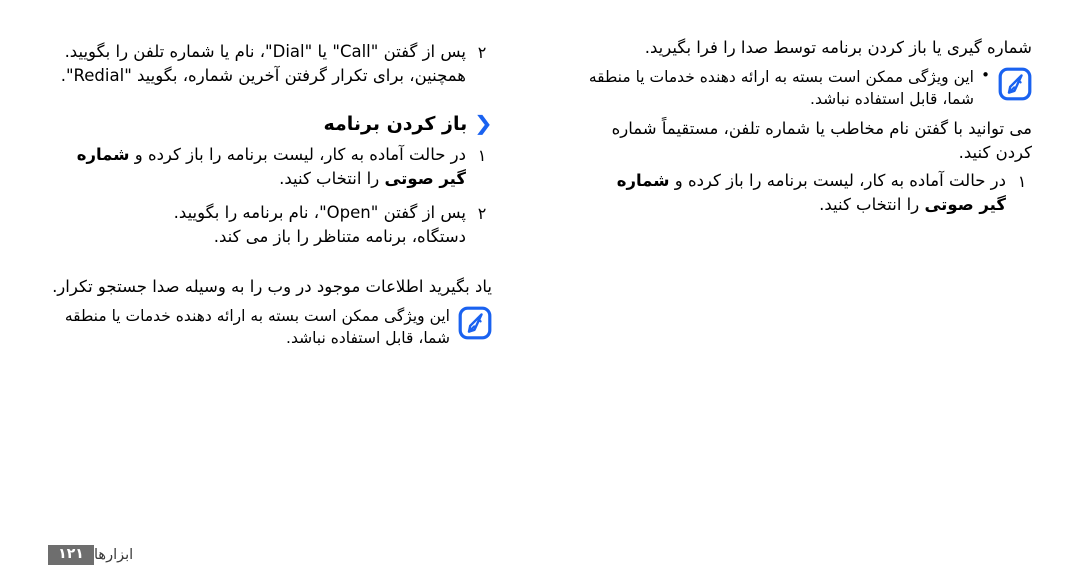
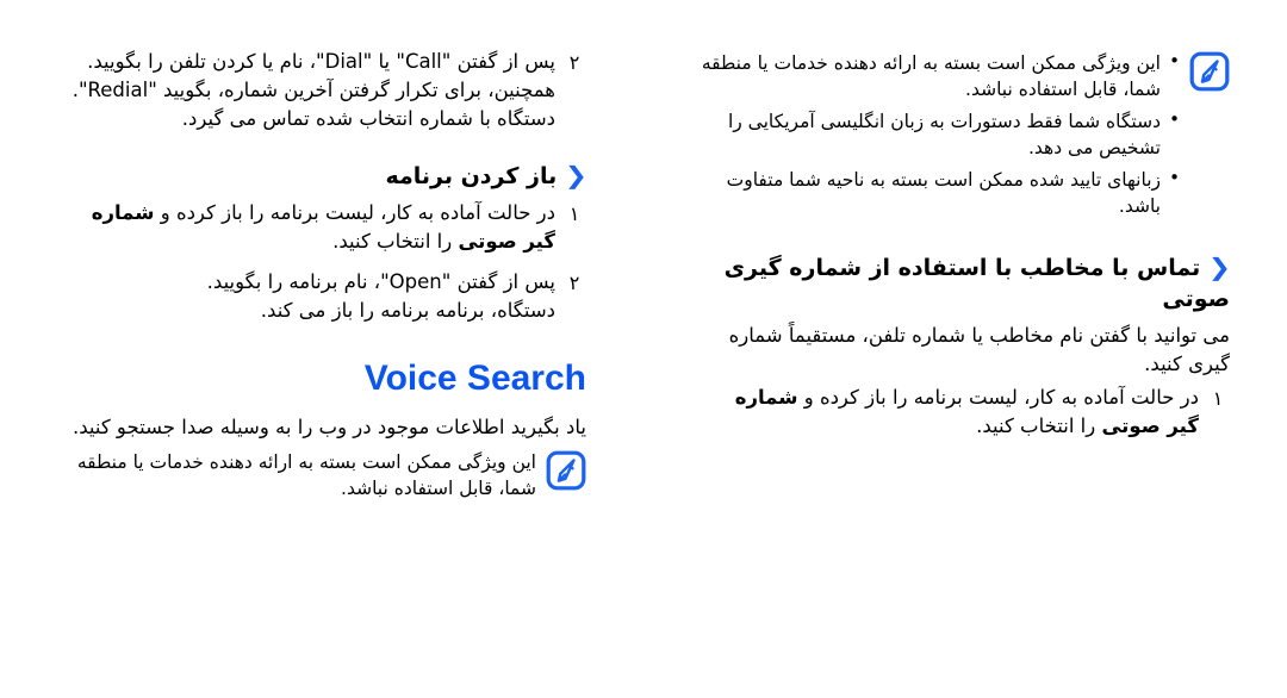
- شماره گیری یا باز کردن برنامه توسط صدا را فرا بگیرید.
  این ویژگی ممکن است بسته به ارائه دهنده خدمات یا منطقه شما، قابل استفاده نباشد.
+ دستگاه شما فقط دستورات به زبان انگلیسی آمریکایی را تشخیص می دهد.
+ زبانهای تایید شده ممکن است بسته به ناحیه شما متفاوت باشد.
+ ❮تماس با مخاطب با استفاده از شماره گیری صوتی
- می توانید با گفتن نام مخاطب یا شماره تلفن، مستقیماً شماره کردن کنید.
+ می توانید با گفتن نام مخاطب یا شماره تلفن، مستقیماً شماره گیری کنید.
  ۱
  در حالت آماده به کار، لیست برنامه را باز کرده و شماره گیر صوتی را انتخاب کنید.
  ۲
- پس از گفتن "Call" یا "Dial"، نام یا شماره تلفن را بگویید. همچنین، برای تکرار گرفتن آخرین شماره، بگویید "Redial".
+ پس از گفتن "Call" یا "Dial"، نام یا کردن تلفن را بگویید. همچنین، برای تکرار گرفتن آخرین شماره، بگویید "Redial".
+ دستگاه با شماره انتخاب شده تماس می گیرد.
  ❮باز کردن برنامه
  ۱
  در حالت آماده به کار، لیست برنامه را باز کرده و شماره گیر صوتی را انتخاب کنید.
  ۲
  پس از گفتن "Open"، نام برنامه را بگویید.
- دستگاه، برنامه متناظر را باز می کند.
+ دستگاه، برنامه برنامه را باز می کند.
+ Voice Search
- یاد بگیرید اطلاعات موجود در وب را به وسیله صدا جستجو تکرار.
+ یاد بگیرید اطلاعات موجود در وب را به وسیله صدا جستجو کنید.
  این ویژگی ممکن است بسته به ارائه دهنده خدمات یا منطقه شما، قابل استفاده نباشد.
- ۱۲۱
- ابزارها
